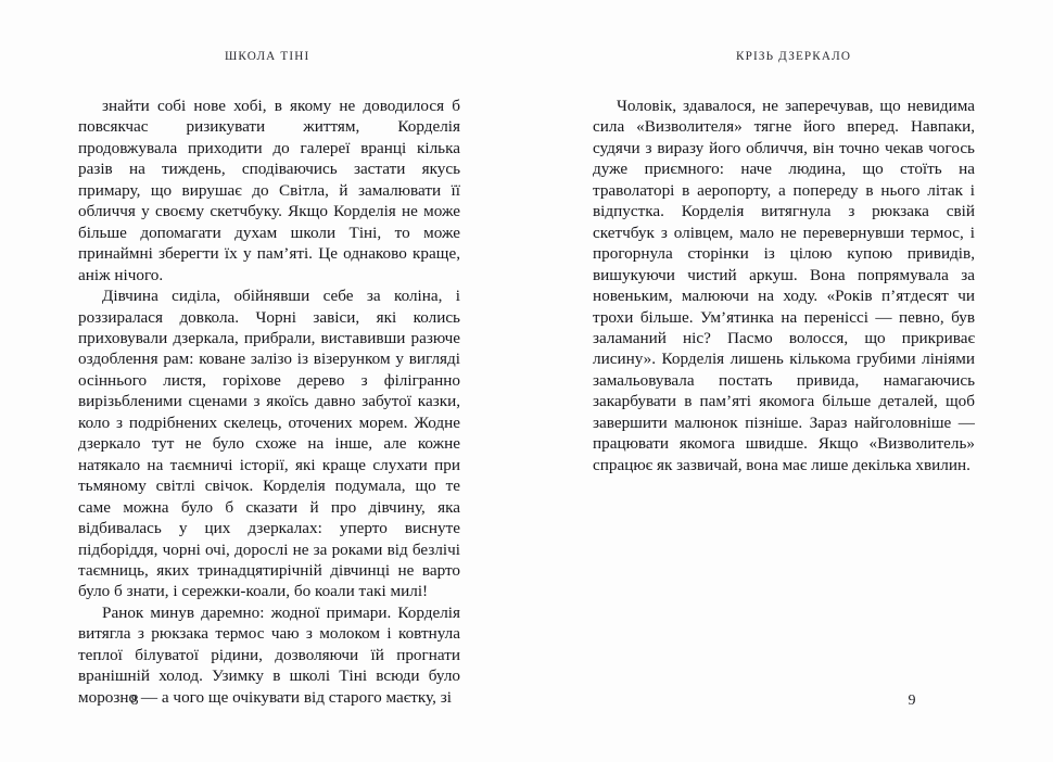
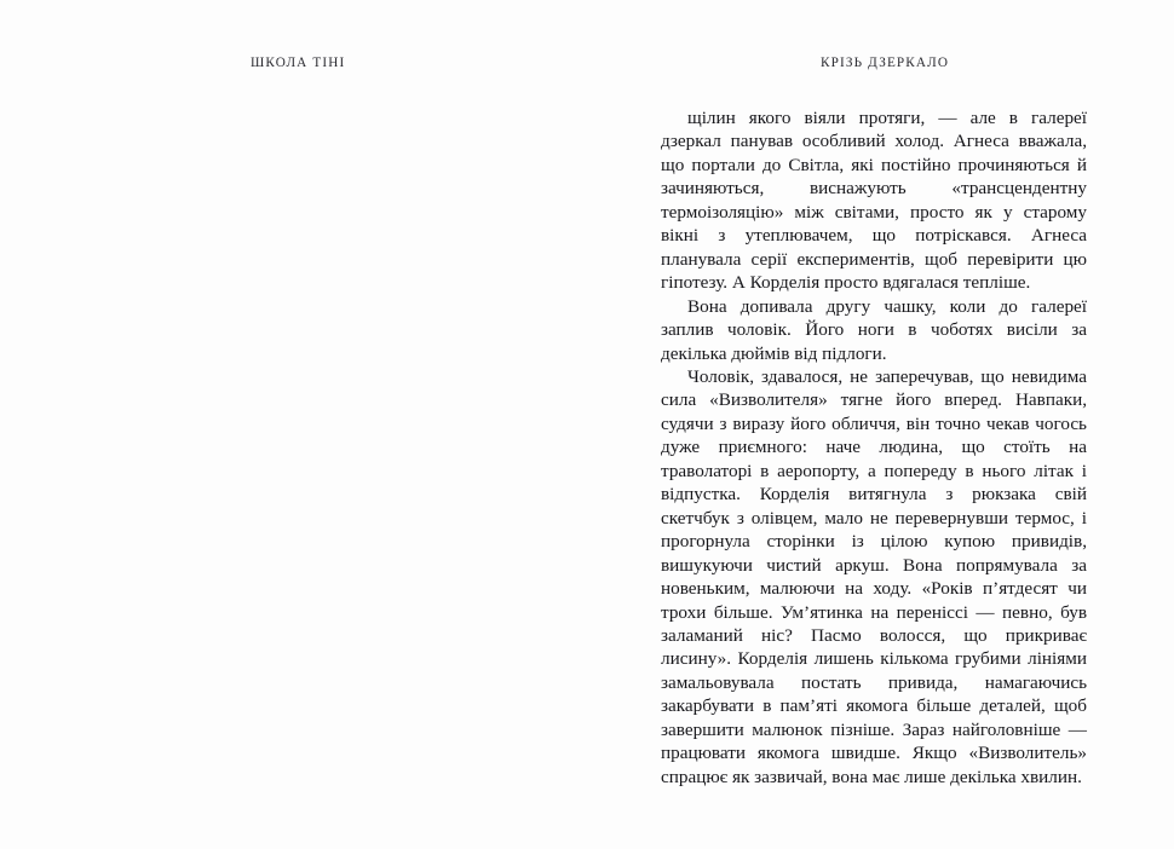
  ШКОЛА ТІНІ
- знайти собі нове хобі, в якому не доводилося б повсякчас ризикувати життям, Корделія продовжувала приходити до галереї вранці кілька разів на тиждень, сподіваючись застати якусь примару, що вирушає до Світла, й замалювати її обличчя у своєму скетчбуку. Якщо Корделія не може більше допомагати духам школи Тіні, то може принаймні зберегти їх у пам’яті. Це однаково краще, аніж нічого.
- Дівчина сиділа, обійнявши себе за коліна, і роззиралася довкола. Чорні завіси, які колись приховували дзеркала, прибрали, виставивши разюче оздоблення рам: коване залізо із візерунком у вигляді осіннього листя, горіхове дерево з філігранно вирізьбленими сценами з якоїсь давно забутої казки, коло з подрібнених скелець, оточених морем. Жодне дзеркало тут не було схоже на інше, але кожне натякало на таємничі історії, які краще слухати при тьмяному світлі свічок. Корделія подумала, що те саме можна було б сказати й про дівчину, яка відбивалась у цих дзеркалах: уперто виснуте підборіддя, чорні очі, дорослі не за роками від безлічі таємниць, яких тринадцятирічній дівчинці не варто було б знати, і сережки-коали, бо коали такі милі!
- Ранок минув даремно: жодної примари. Корделія витягла з рюкзака термос чаю з молоком і ковтнула теплої білуватої рідини, дозволяючи їй прогнати вранішній холод. Узимку в школі Тіні всюди було морозно — а чого ще очікувати від старого маєтку, зі
- 8
  КРІЗЬ ДЗЕРКАЛО
+ щілин якого віяли протяги, — але в галереї дзеркал панував особливий холод. Агнеса вважала, що портали до Світла, які постійно прочиняються й зачиняються, виснажують «трансцендентну термоізоляцію» між світами, просто як у старому вікні з утеплювачем, що потріскався. Агнеса планувала серії експериментів, щоб перевірити цю гіпотезу. А Корделія просто вдягалася тепліше.
+ Вона допивала другу чашку, коли до галереї заплив чоловік. Його ноги в чоботях висіли за декілька дюймів від підлоги.
  Чоловік, здавалося, не заперечував, що невидима сила «Визволителя» тягне його вперед. Навпаки, судячи з виразу його обличчя, він точно чекав чогось дуже приємного: наче людина, що стоїть на траволаторі в аеропорту, а попереду в нього літак і відпустка. Корделія витягнула з рюкзака свій скетчбук з олівцем, мало не перевернувши термос, і прогорнула сторінки із цілою купою привидів, вишукуючи чистий аркуш. Вона попрямувала за новеньким, малюючи на ходу. «Років п’ятдесят чи трохи більше. Ум’ятинка на переніссі — певно, був заламаний ніс? Пасмо волосся, що прикриває лисину». Корделія лишень кількома грубими лініями замальовувала постать привида, намагаючись закарбувати в пам’яті якомога більше деталей, щоб завершити малюнок пізніше. Зараз найголовніше — працювати якомога швидше. Якщо «Визволитель» спрацює як зазвичай, вона має лише декілька хвилин.
- 9
